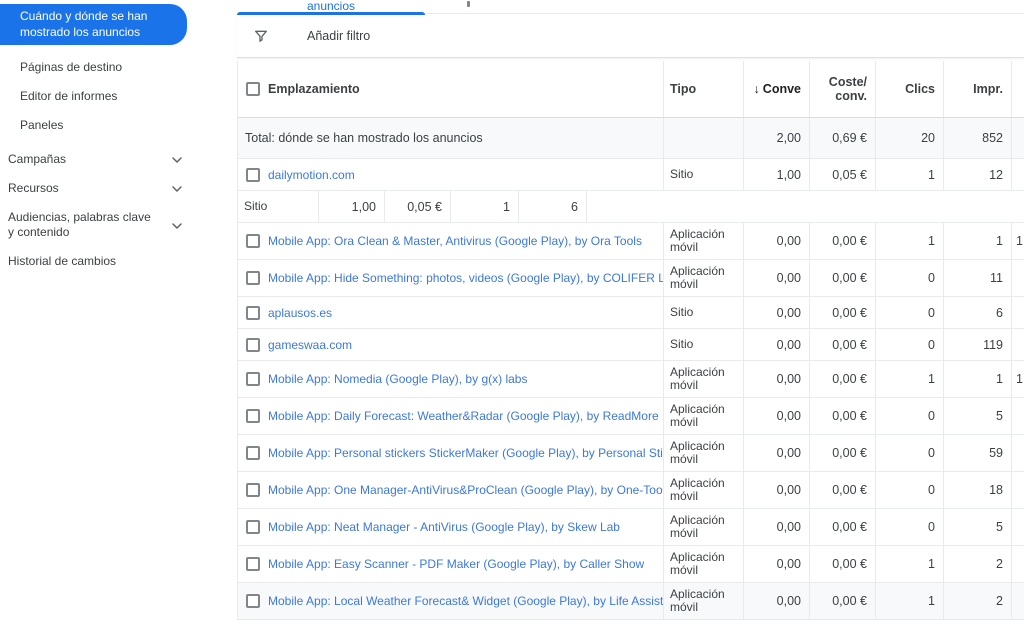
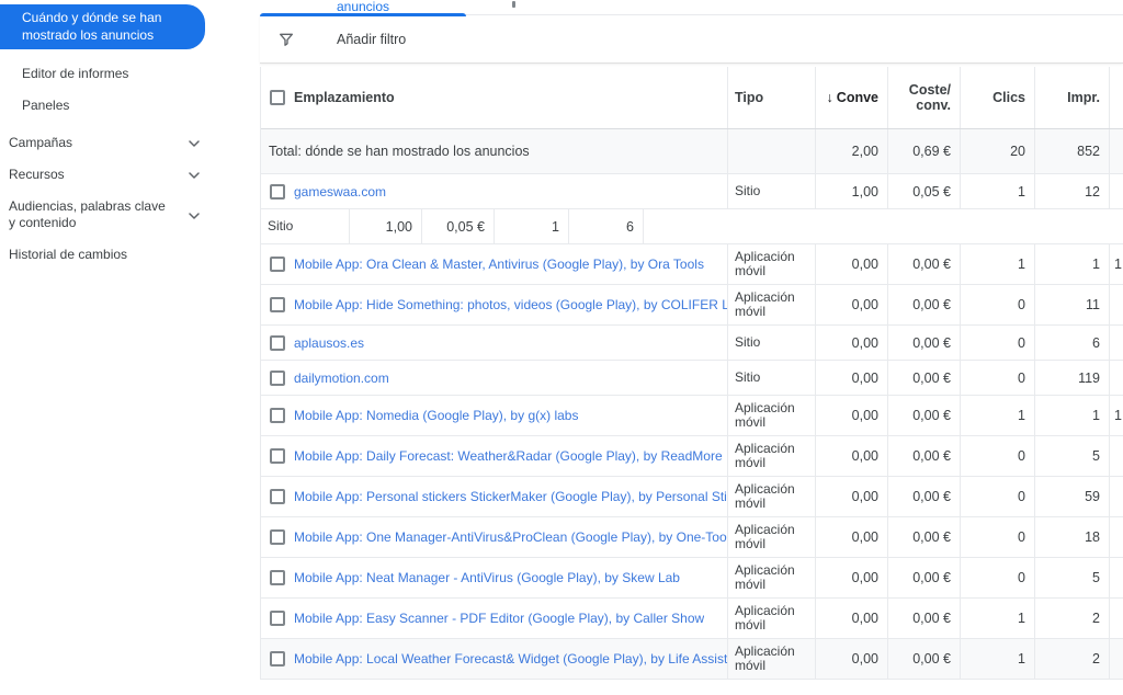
  Cuándo y dónde se han mostrado los anuncios
- Páginas de destino
  Editor de informes
  Paneles
  Campañas
  Recursos
  Audiencias, palabras clave y contenido
  Historial de cambios
  anuncios
  Añadir filtro
  Emplazamiento
  Tipo
  ↓
  Conve
  Coste/
  conv.
  Clics
  Impr.
  Total: dónde se han mostrado los anuncios
  2,00
  0,69 €
  20
  852
- dailymotion.com
+ gameswaa.com
  Sitio
  1,00
  0,05 €
  1
  12
  Sitio
  1,00
  0,05 €
  1
  6
  Mobile App: Ora Clean & Master, Antivirus (Google Play), by Ora Tools
  Aplicación móvil
  0,00
  0,00 €
  1
  1
  1
  Mobile App: Hide Something: photos, videos (Google Play), by COLIFER L
  Aplicación móvil
  0,00
  0,00 €
  0
  11
  aplausos.es
  Sitio
  0,00
  0,00 €
  0
  6
- gameswaa.com
+ dailymotion.com
  Sitio
  0,00
  0,00 €
  0
  119
  Mobile App: Nomedia (Google Play), by g(x) labs
  Aplicación móvil
  0,00
  0,00 €
  1
  1
  1
  Mobile App: Daily Forecast: Weather&Radar (Google Play), by ReadMore
  Aplicación móvil
  0,00
  0,00 €
  0
  5
  Mobile App: Personal stickers StickerMaker (Google Play), by Personal Sti
  Aplicación móvil
  0,00
  0,00 €
  0
  59
  Mobile App: One Manager-AntiVirus&ProClean (Google Play), by One-Too
  Aplicación móvil
  0,00
  0,00 €
  0
  18
  Mobile App: Neat Manager - AntiVirus (Google Play), by Skew Lab
  Aplicación móvil
  0,00
  0,00 €
  0
  5
- Mobile App: Easy Scanner - PDF Maker (Google Play), by Caller Show
+ Mobile App: Easy Scanner - PDF Editor (Google Play), by Caller Show
  Aplicación móvil
  0,00
  0,00 €
  1
  2
  Mobile App: Local Weather Forecast& Widget (Google Play), by Life Assist
  Aplicación móvil
  0,00
  0,00 €
  1
  2
